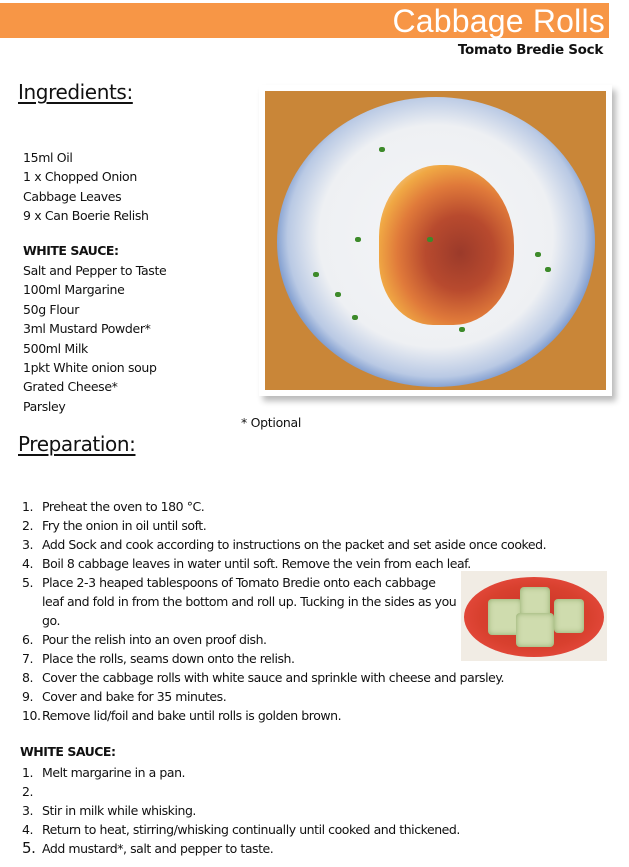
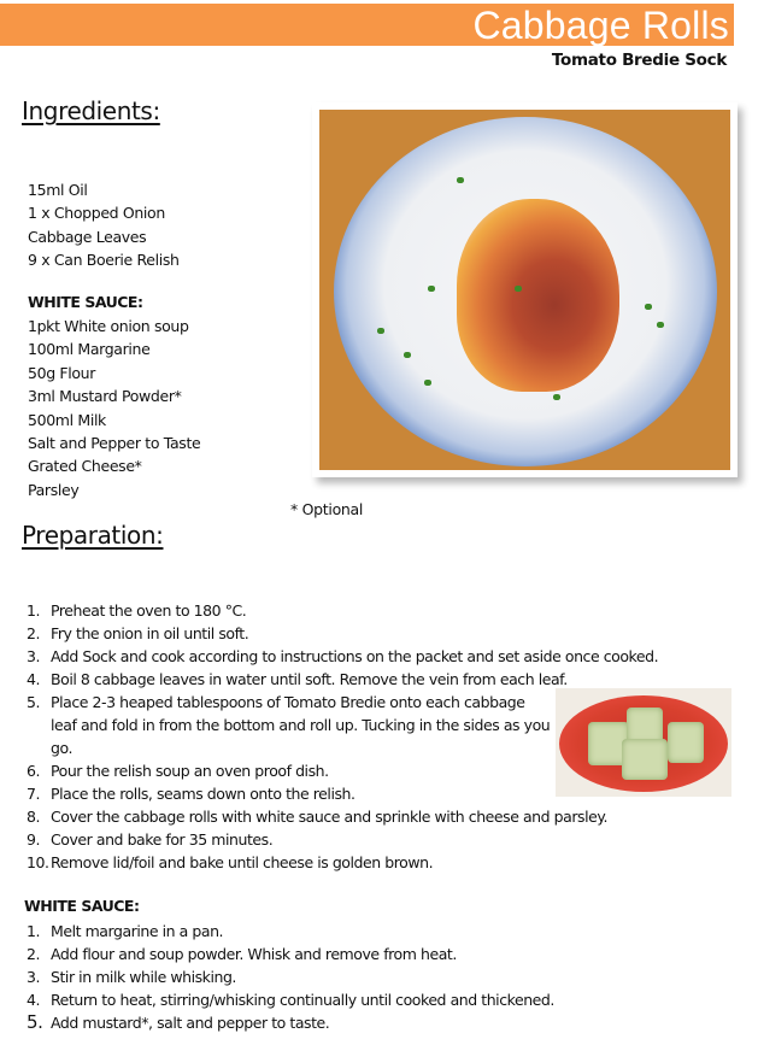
  Cabbage Rolls
  Tomato Bredie Sock
  Ingredients:
  15ml Oil
  1 x Chopped Onion
  Cabbage Leaves
  9 x Can Boerie Relish
  WHITE SAUCE:
- Salt and Pepper to Taste
+ 1pkt White onion soup
  100ml Margarine
  50g Flour
  3ml Mustard Powder*
  500ml Milk
- 1pkt White onion soup
+ Salt and Pepper to Taste
  Grated Cheese*
  Parsley
  * Optional
  Preparation:
  1.
  Preheat the oven to 180 °C.
  2.
  Fry the onion in oil until soft.
  3.
  Add Sock and cook according to instructions on the packet and set aside once cooked.
  4.
  Boil 8 cabbage leaves in water until soft. Remove the vein from each leaf.
  5.
  Place 2-3 heaped tablespoons of Tomato Bredie onto each cabbage leaf and fold in from the bottom and roll up. Tucking in the sides as you go.
  6.
- Pour the relish into an oven proof dish.
+ Pour the relish soup an oven proof dish.
  7.
  Place the rolls, seams down onto the relish.
  8.
  Cover the cabbage rolls with white sauce and sprinkle with cheese and parsley.
  9.
  Cover and bake for 35 minutes.
  10.
- Remove lid/foil and bake until rolls is golden brown.
+ Remove lid/foil and bake until cheese is golden brown.
  WHITE SAUCE:
  1.
  Melt margarine in a pan.
  2.
+ Add flour and soup powder. Whisk and remove from heat.
  3.
  Stir in milk while whisking.
  4.
  Return to heat, stirring/whisking continually until cooked and thickened.
  5.
  Add mustard*, salt and pepper to taste.
